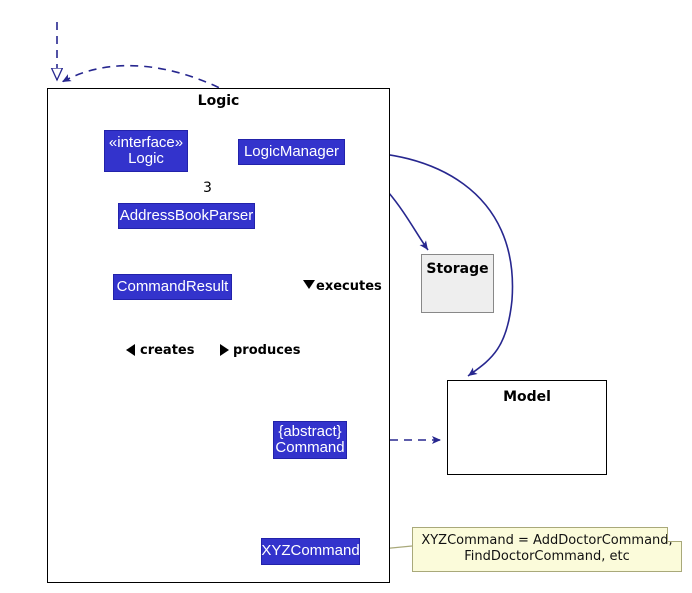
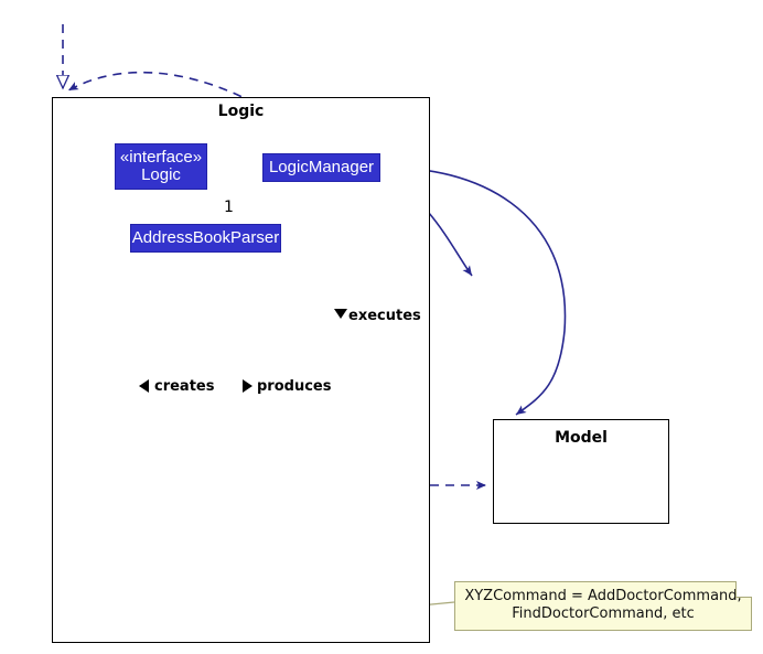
  Logic
  «interface»
  Logic
  LogicManager
  AddressBookParser
- CommandResult
- {abstract}
- Command
- XYZCommand
- Storage
  Model
  XYZCommand = AddDoctorCommand
  FindDoctorCommand, etc
- 3
+ 1
  executes
  creates
  produces
